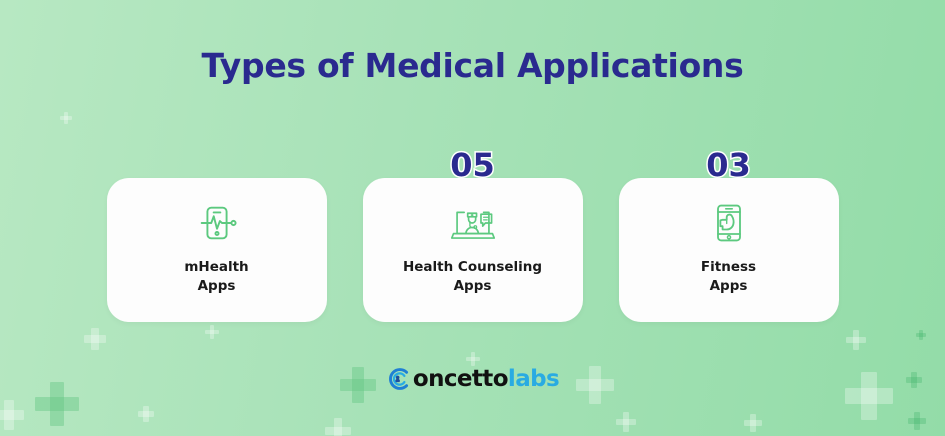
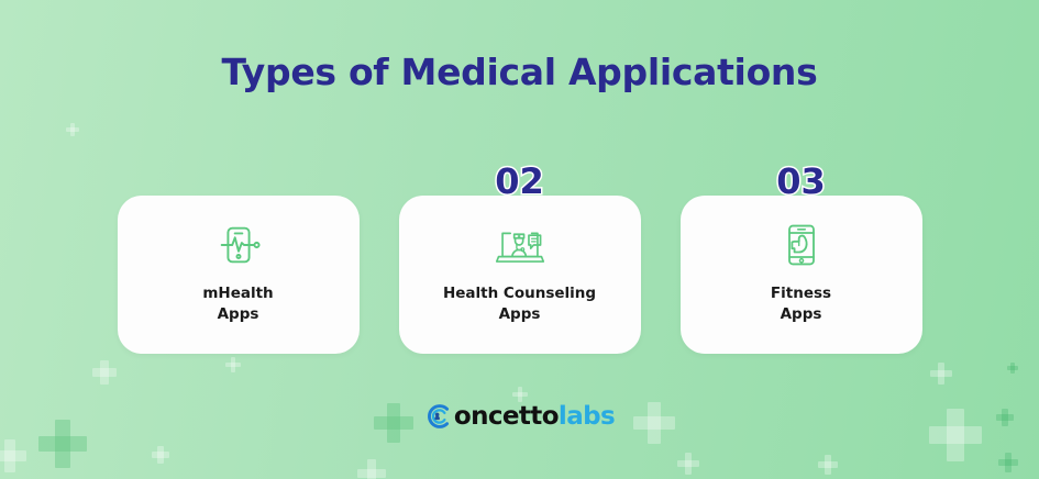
  Types of Medical Applications
  mHealth
  Apps
- 05
+ 02
  Health Counseling
  Apps
  03
  Fitness
  Apps
  oncettolabs
